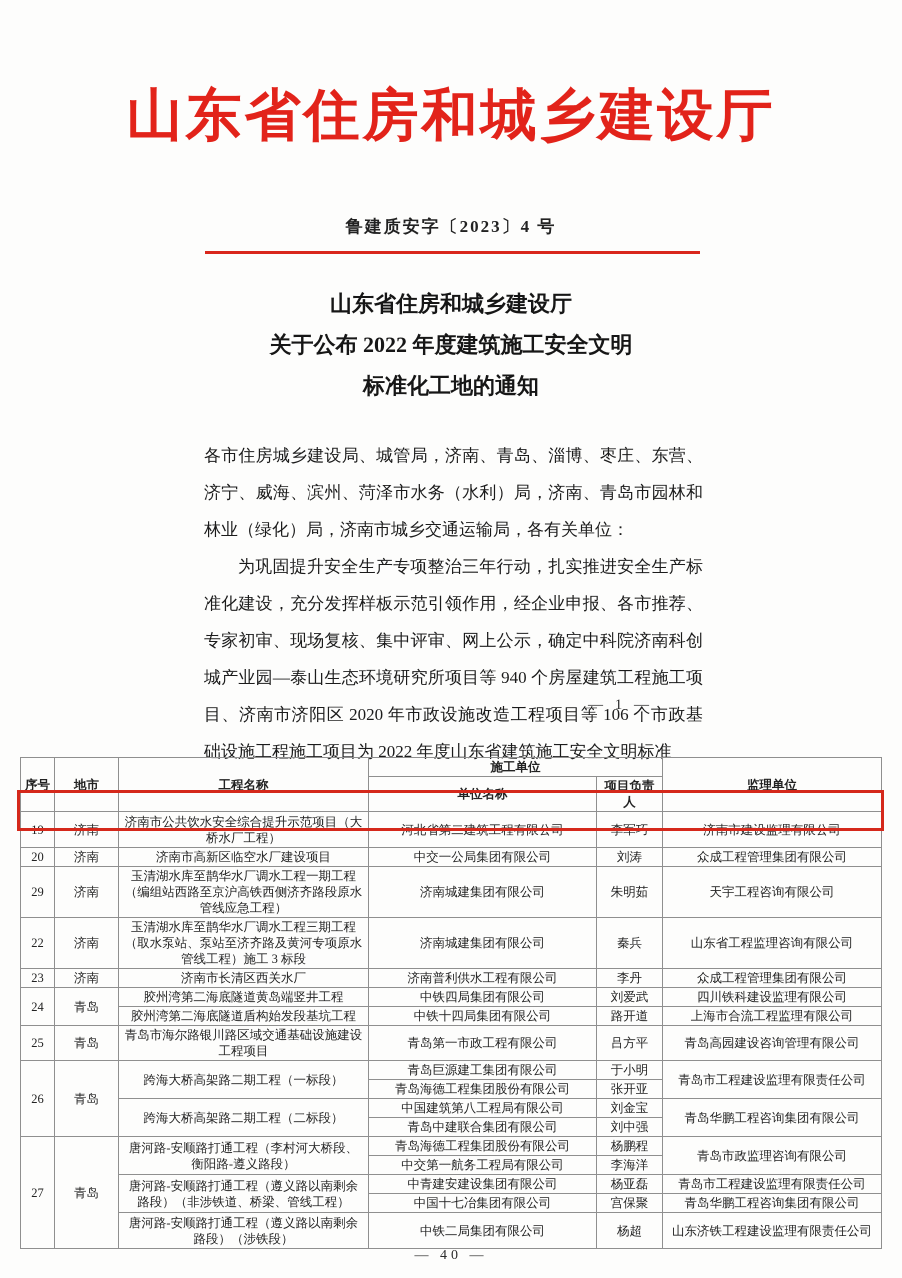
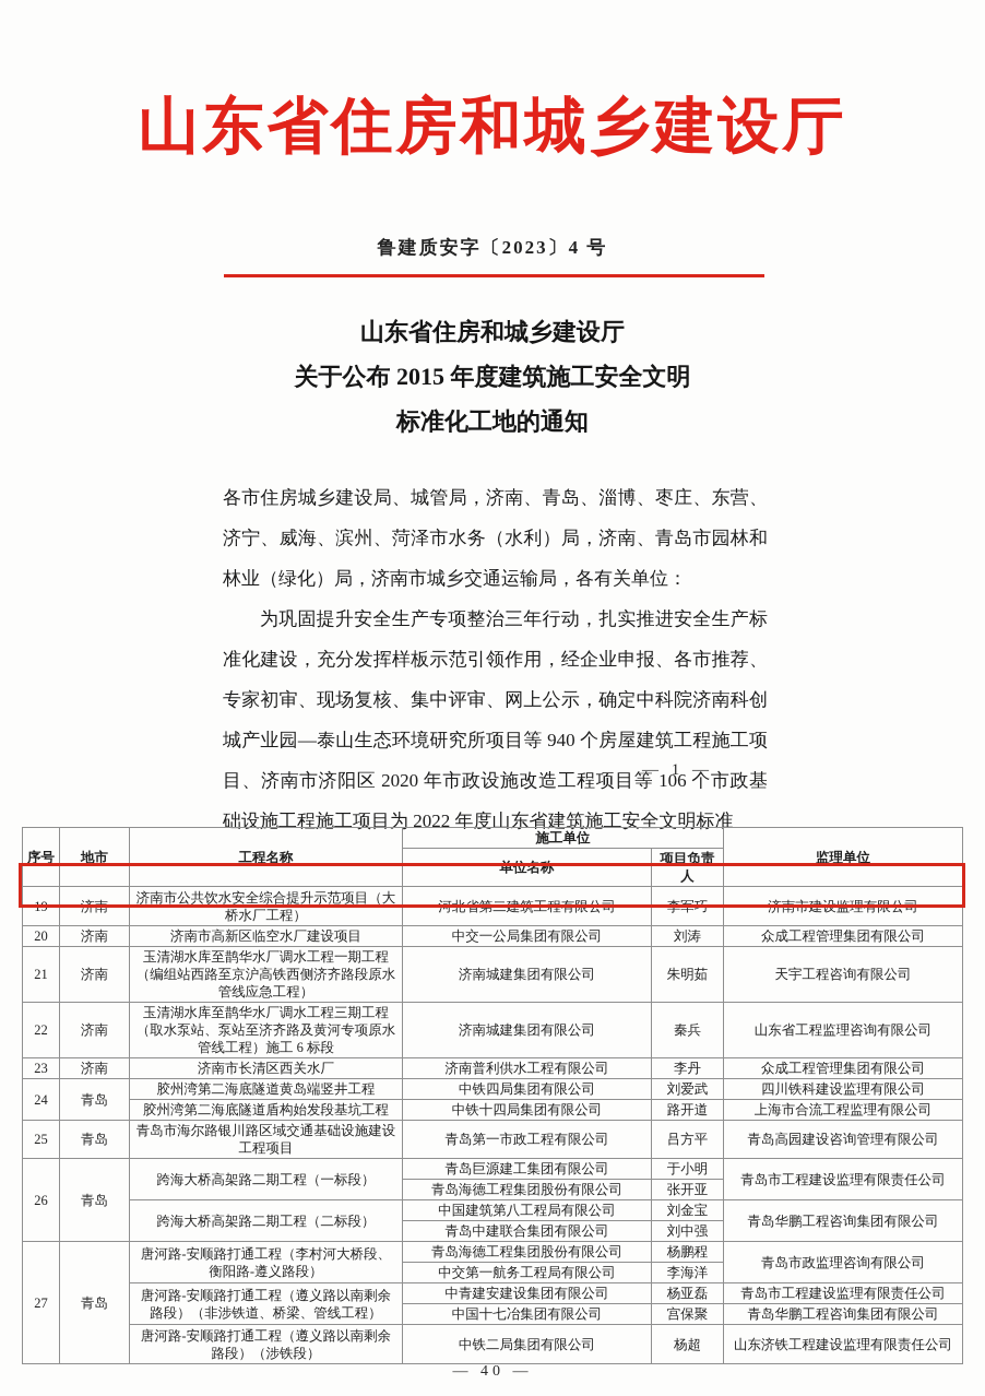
  山东省住房和城乡建设厅
  鲁建质安字〔2023〕4 号
  山东省住房和城乡建设厅
- 关于公布 2022 年度建筑施工安全文明
+ 关于公布 2015 年度建筑施工安全文明
  标准化工地的通知
  各市住房城乡建设局、城管局，济南、青岛、淄博、枣庄、东营、济宁、威海、滨州、菏泽市水务（水利）局，济南、青岛市园林和林业（绿化）局，济南市城乡交通运输局，各有关单位：
  为巩固提升安全生产专项整治三年行动，扎实推进安全生产标准化建设，充分发挥样板示范引领作用，经企业申报、各市推荐、专家初审、现场复核、集中评审、网上公示，确定中科院济南科创城产业园—泰山生态环境研究所项目等 940 个房屋建筑工程施工项目、济南市济阳区 2020 年市政设施改造工程项目等 106 个市政基础设施工程施工项目为 2022 年度山东省建筑施工安全文明标准
  — 1 —
  序号	地市	工程名称	施工单位	监理单位
  单位名称	项目负责人
  19	济南	济南市公共饮水安全综合提升示范项目（大桥水厂工程）	河北省第二建筑工程有限公司	李军巧	济南市建设监理有限公司
  20	济南	济南市高新区临空水厂建设项目	中交一公局集团有限公司	刘涛	众成工程管理集团有限公司
- 29	济南	玉清湖水库至鹊华水厂调水工程一期工程（编组站西路至京沪高铁西侧济齐路段原水管线应急工程）	济南城建集团有限公司	朱明茹	天宇工程咨询有限公司
+ 21	济南	玉清湖水库至鹊华水厂调水工程一期工程（编组站西路至京沪高铁西侧济齐路段原水管线应急工程）	济南城建集团有限公司	朱明茹	天宇工程咨询有限公司
- 22	济南	玉清湖水库至鹊华水厂调水工程三期工程（取水泵站、泵站至济齐路及黄河专项原水管线工程）施工 3 标段	济南城建集团有限公司	秦兵	山东省工程监理咨询有限公司
+ 22	济南	玉清湖水库至鹊华水厂调水工程三期工程（取水泵站、泵站至济齐路及黄河专项原水管线工程）施工 6 标段	济南城建集团有限公司	秦兵	山东省工程监理咨询有限公司
  23	济南	济南市长清区西关水厂	济南普利供水工程有限公司	李丹	众成工程管理集团有限公司
  24	青岛	胶州湾第二海底隧道黄岛端竖井工程	中铁四局集团有限公司	刘爱武	四川铁科建设监理有限公司
  胶州湾第二海底隧道盾构始发段基坑工程	中铁十四局集团有限公司	路开道	上海市合流工程监理有限公司
  25	青岛	青岛市海尔路银川路区域交通基础设施建设工程项目	青岛第一市政工程有限公司	吕方平	青岛高园建设咨询管理有限公司
  26	青岛	跨海大桥高架路二期工程（一标段）	青岛巨源建工集团有限公司	于小明	青岛市工程建设监理有限责任公司
  青岛海德工程集团股份有限公司	张开亚
  跨海大桥高架路二期工程（二标段）	中国建筑第八工程局有限公司	刘金宝	青岛华鹏工程咨询集团有限公司
  青岛中建联合集团有限公司	刘中强
  27	青岛	唐河路-安顺路打通工程（李村河大桥段、衡阳路-遵义路段）	青岛海德工程集团股份有限公司	杨鹏程	青岛市政监理咨询有限公司
  中交第一航务工程局有限公司	李海洋
  唐河路-安顺路打通工程（遵义路以南剩余路段）（非涉铁道、桥梁、管线工程）	中青建安建设集团有限公司	杨亚磊	青岛市工程建设监理有限责任公司
  中国十七冶集团有限公司	宫保聚	青岛华鹏工程咨询集团有限公司
  唐河路-安顺路打通工程（遵义路以南剩余路段）（涉铁段）	中铁二局集团有限公司	杨超	山东济铁工程建设监理有限责任公司
  — 40 —
